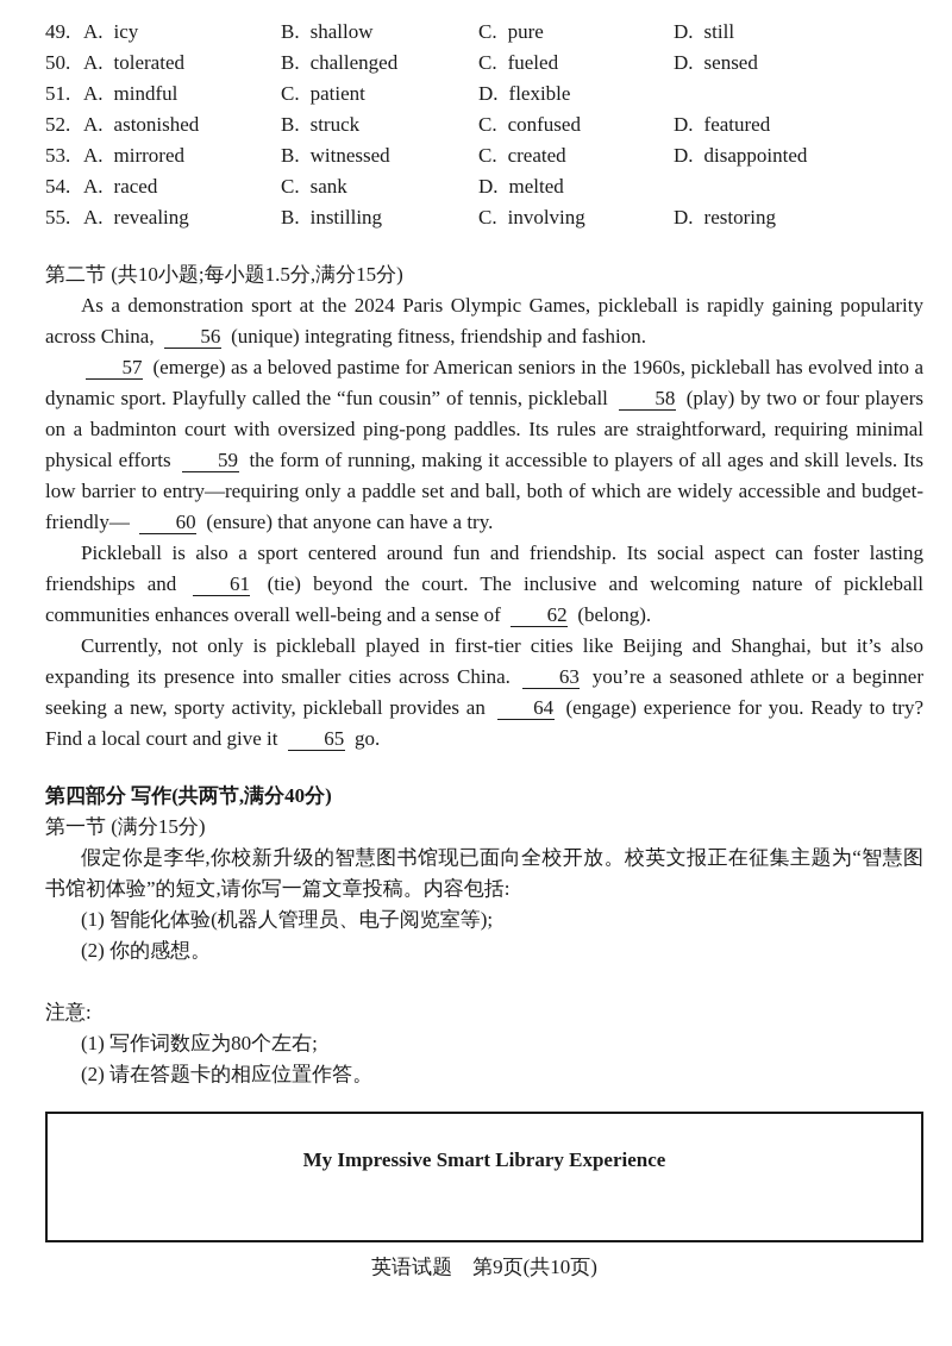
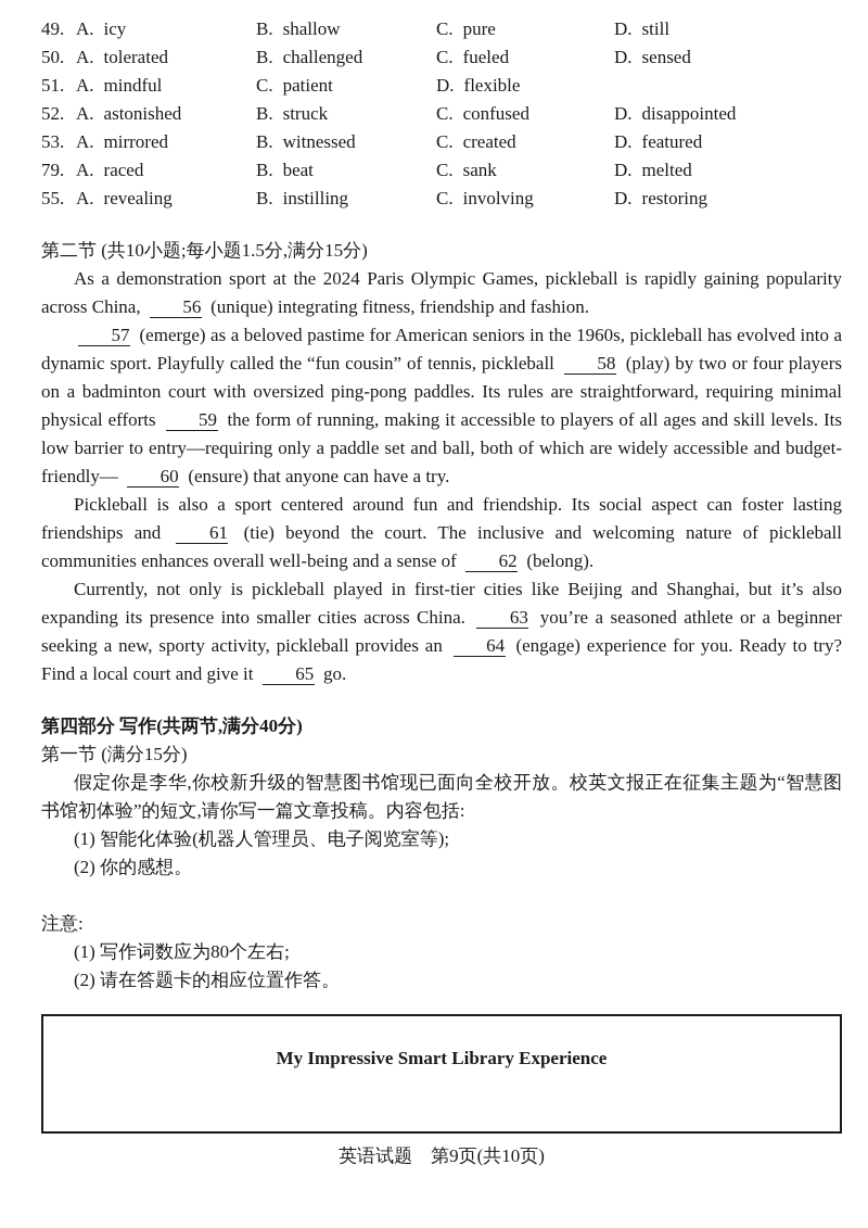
  49.
  A. icy
  B. shallow
  C. pure
  D. still
  50.
  A. tolerated
  B. challenged
  C. fueled
  D. sensed
  51.
  A. mindful
  C. patient
  D. flexible
  52.
  A. astonished
  B. struck
  C. confused
- D. featured
+ D. disappointed
  53.
  A. mirrored
  B. witnessed
  C. created
- D. disappointed
+ D. featured
- 54.
+ 79.
  A. raced
+ B. beat
  C. sank
  D. melted
  55.
  A. revealing
  B. instilling
  C. involving
  D. restoring
  第二节 (共10小题;每小题1.5分,满分15分)
  As a demonstration sport at the 2024 Paris Olympic Games, pickleball is rapidly gaining popularity across China, 56 (unique) integrating fitness, friendship and fashion.
  57 (emerge) as a beloved pastime for American seniors in the 1960s, pickleball has evolved into a dynamic sport. Playfully called the “fun cousin” of tennis, pickleball 58 (play) by two or four players on a badminton court with oversized ping-pong paddles. Its rules are straightforward, requiring minimal physical efforts 59 the form of running, making it accessible to players of all ages and skill levels. Its low barrier to entry—requiring only a paddle set and ball, both of which are widely accessible and budget-friendly— 60 (ensure) that anyone can have a try.
  Pickleball is also a sport centered around fun and friendship. Its social aspect can foster lasting friendships and 61 (tie) beyond the court. The inclusive and welcoming nature of pickleball communities enhances overall well-being and a sense of 62 (belong).
  Currently, not only is pickleball played in first-tier cities like Beijing and Shanghai, but it’s also expanding its presence into smaller cities across China. 63 you’re a seasoned athlete or a beginner seeking a new, sporty activity, pickleball provides an 64 (engage) experience for you. Ready to try? Find a local court and give it 65 go.
  第四部分 写作(共两节,满分40分)
  第一节 (满分15分)
  假定你是李华,你校新升级的智慧图书馆现已面向全校开放。校英文报正在征集主题为“智慧图书馆初体验”的短文,请你写一篇文章投稿。内容包括:
  (1) 智能化体验(机器人管理员、电子阅览室等);
  (2) 你的感想。
  注意:
  (1) 写作词数应为80个左右;
  (2) 请在答题卡的相应位置作答。
  My Impressive Smart Library Experience
  英语试题 第9页(共10页)
